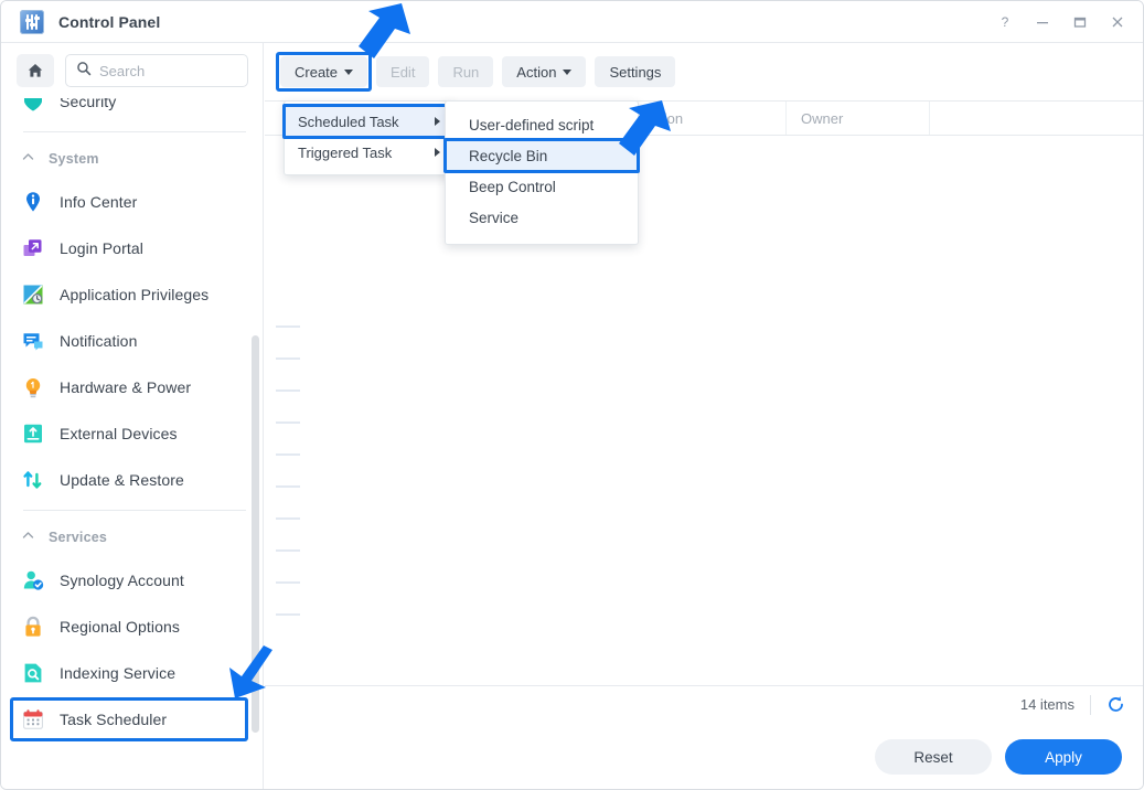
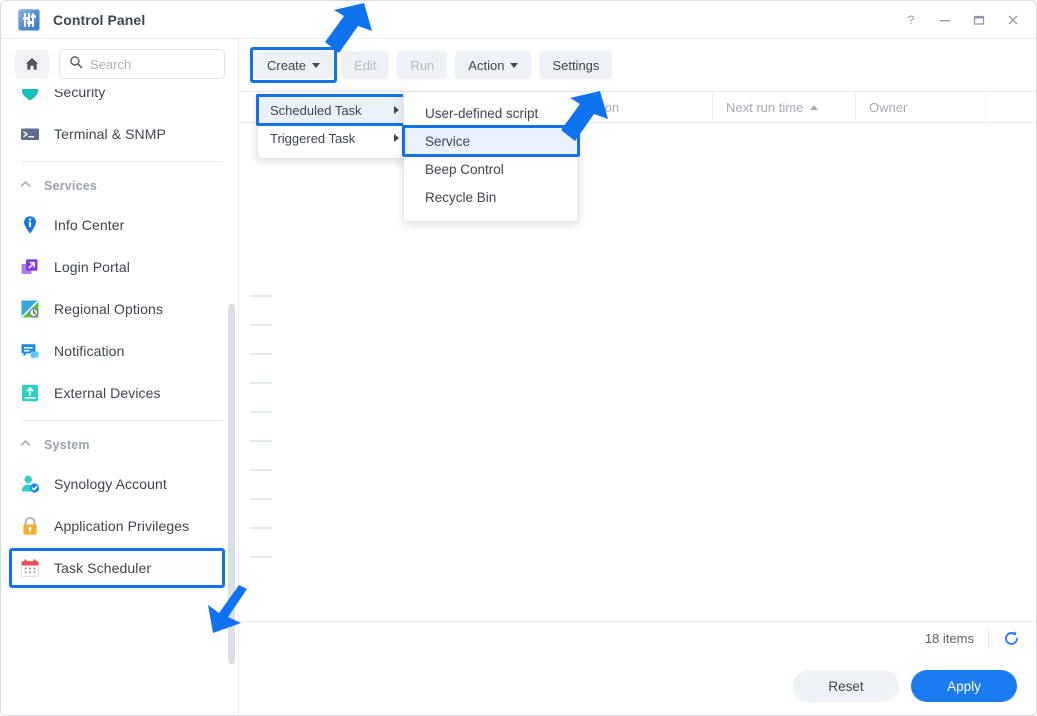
  Control Panel
  ?
  Search
  Security
+ Terminal & SNMP
- System
+ Services
  Info Center
  Login Portal
- Application Privileges
+ Regional Options
  Notification
- Hardware & Power
  External Devices
- Update & Restore
- Services
+ System
  Synology Account
- Regional Options
+ Application Privileges
- Indexing Service
  Task Scheduler
  Create
  Edit
  Run
  Action
  Settings
+ Next run time
  Owner
- 14 items
+ 18 items
  Reset
  Apply
  Scheduled Task
  Triggered Task
  User-defined script
- Recycle Bin
+ Service
  Beep Control
- Service
+ Recycle Bin
